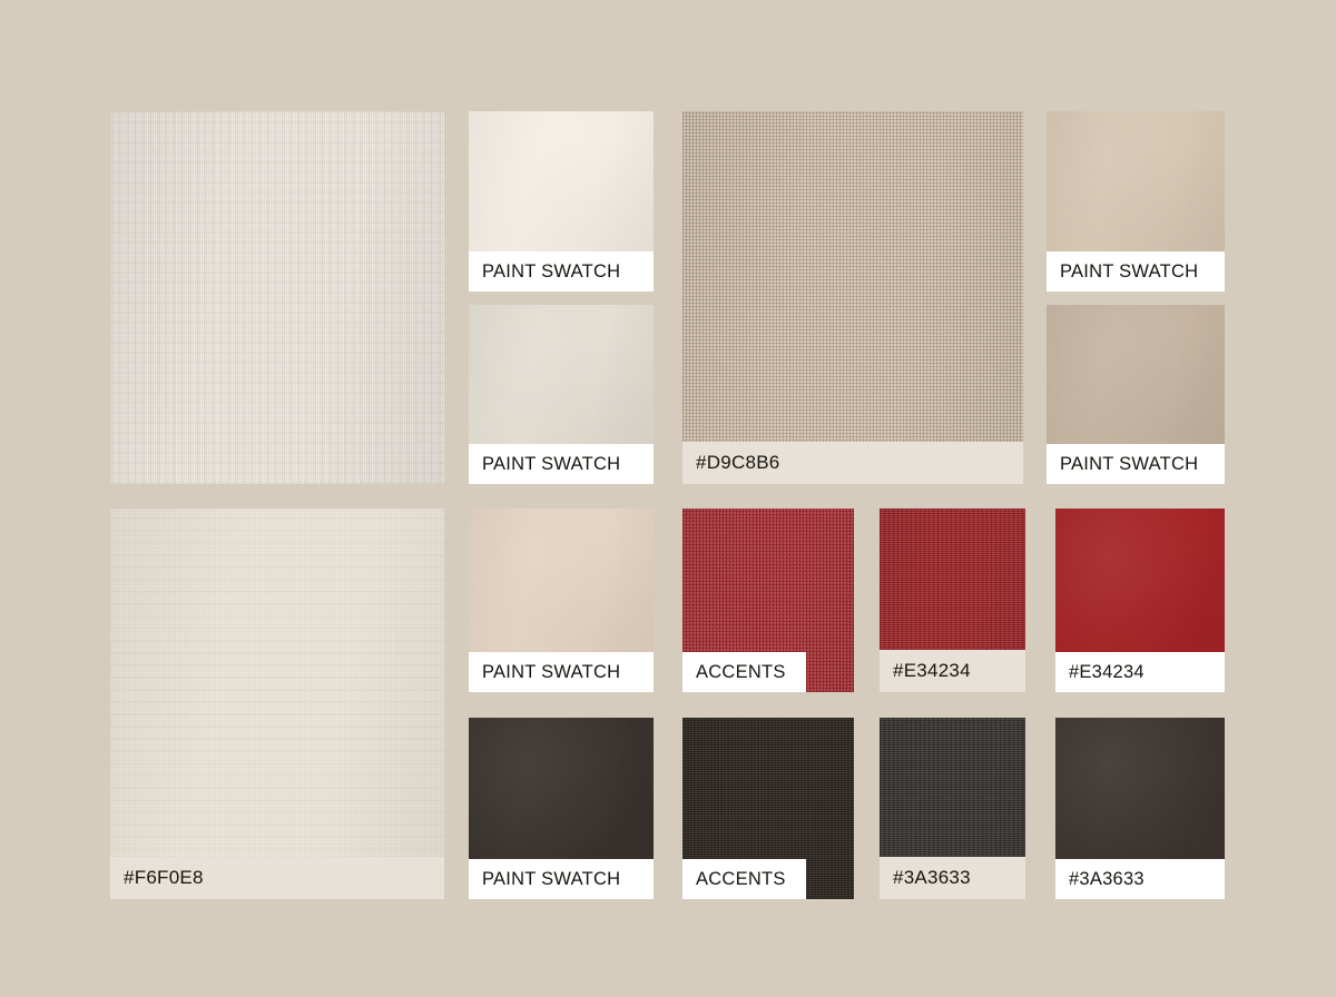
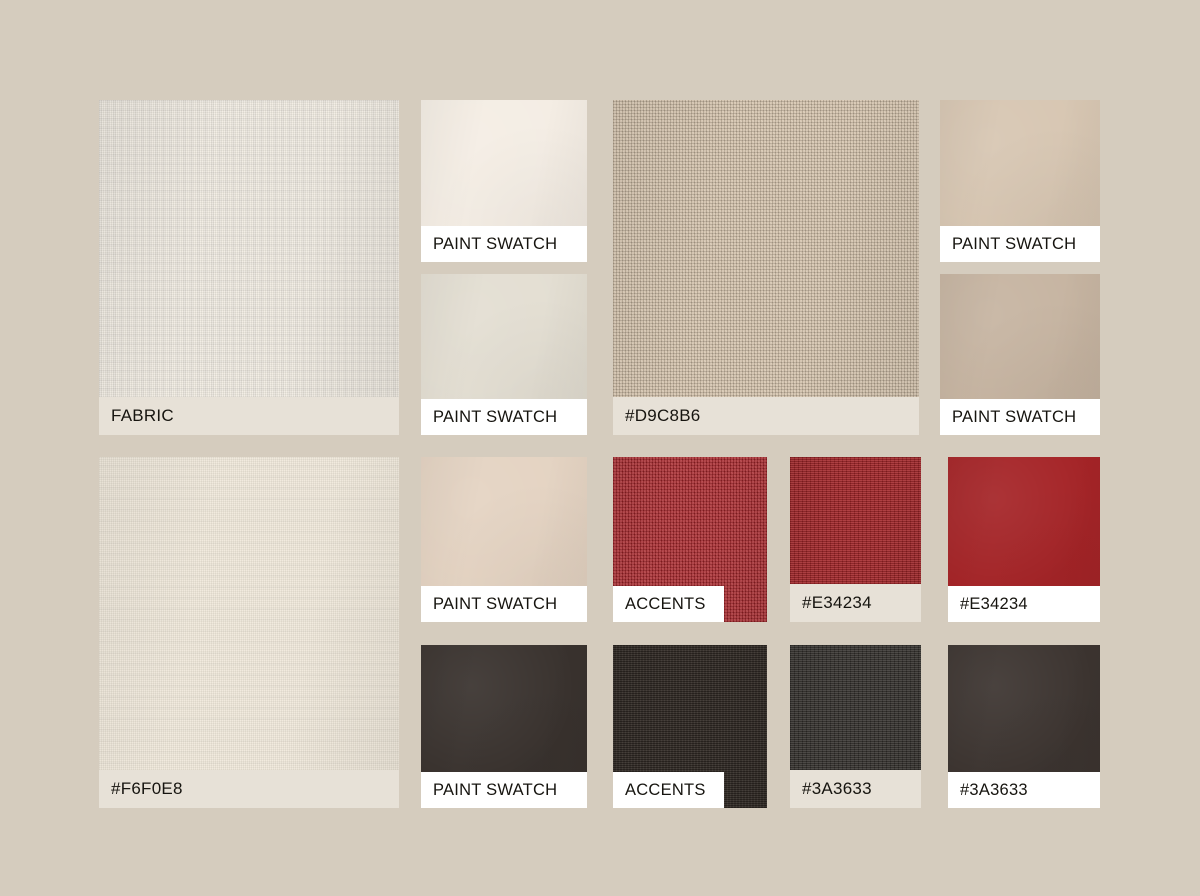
+ FABRIC
  PAINT SWATCH
  PAINT SWATCH
  #D9C8B6
  PAINT SWATCH
  PAINT SWATCH
  #F6F0E8
  PAINT SWATCH
  PAINT SWATCH
  ACCENTS
  #E34234
  #E34234
  ACCENTS
  #3A3633
  #3A3633
